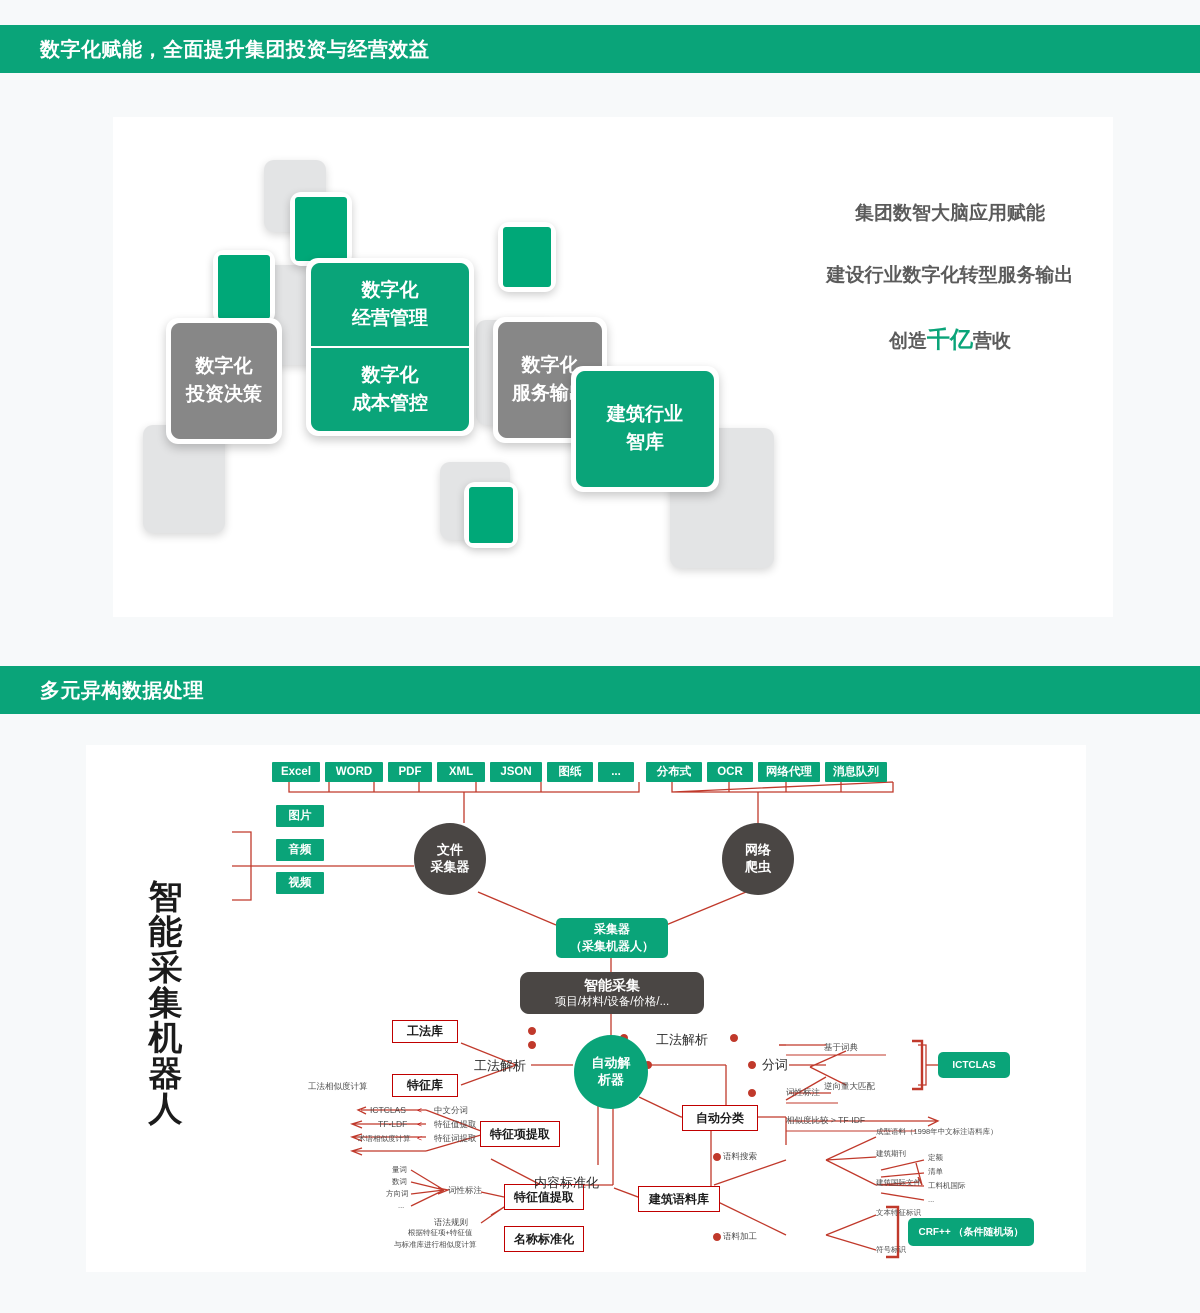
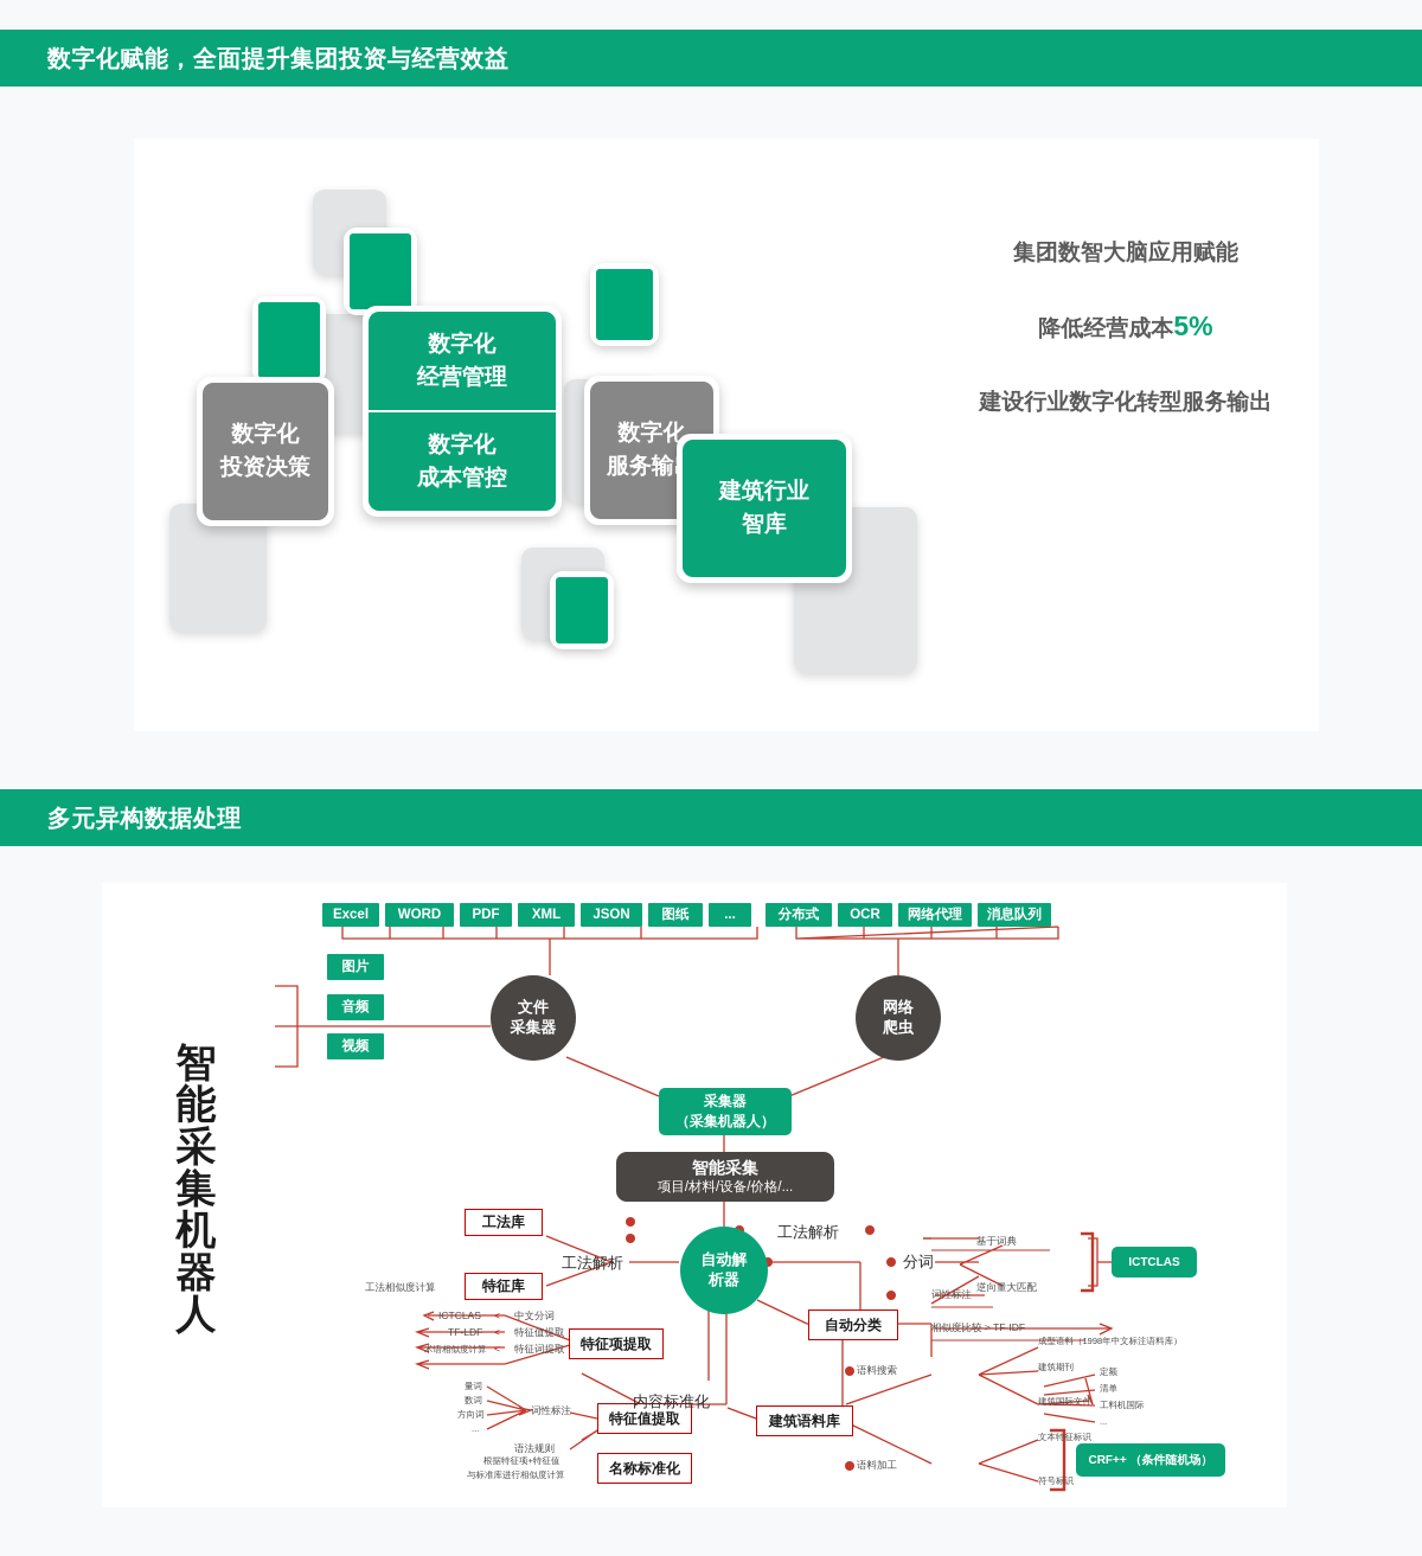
  数字化赋能，全面提升集团投资与经营效益
  数字化
  投资决策
  数字化
  经营管理
  数字化
  成本管控
  数字化
  服务输
  建筑行业
  智库
  集团数智大脑应用赋能
+ 降低经营成本5%
  建设行业数字化转型服务输出
- 创造千亿营收
  多元异构数据处理
  智
  能
  采
  集
  机
  器
  人
  Excel
  WORD
  PDF
  XML
  JSON
  图纸
  ...
  分布式
  OCR
  网络代理
  消息队列
  图片
  音频
  视频
  文件
  采集器
  网络
  爬虫
  采集器
  （采集机器人）
  智能采集
  项目/材料/设备/价格/...
  自动解
  析器
  工法库
  特征库
  工法解析
  工法相似度计算
  ICTCLAS
  <
  中文分词
  TF-LDF
  <
  特征值提取
  术语相似度计算
  <
  特征词提取
  特征项提取
  量词
  数词
  方向词
  ...
  词性标注
  语法规则
  特征值提取
  名称标准化
  根据特征项+特征值
  与标准库进行相似度计算
  内容标准化
  工法解析
  自动分类
  分词
  基于词典
  逆向量大匹配
  ICTCLAS
  词性标注
  相似度比较 > TF-IDF
  建筑语料库
  语料搜索
  成型语料（1998年中文标注语料库）
  建筑期刊
  建筑国际文件
  定额
  清单
  工料机国际
  ...
  语料加工
  文本特征标识
  符号标识
  CRF++ （条件随机场）
